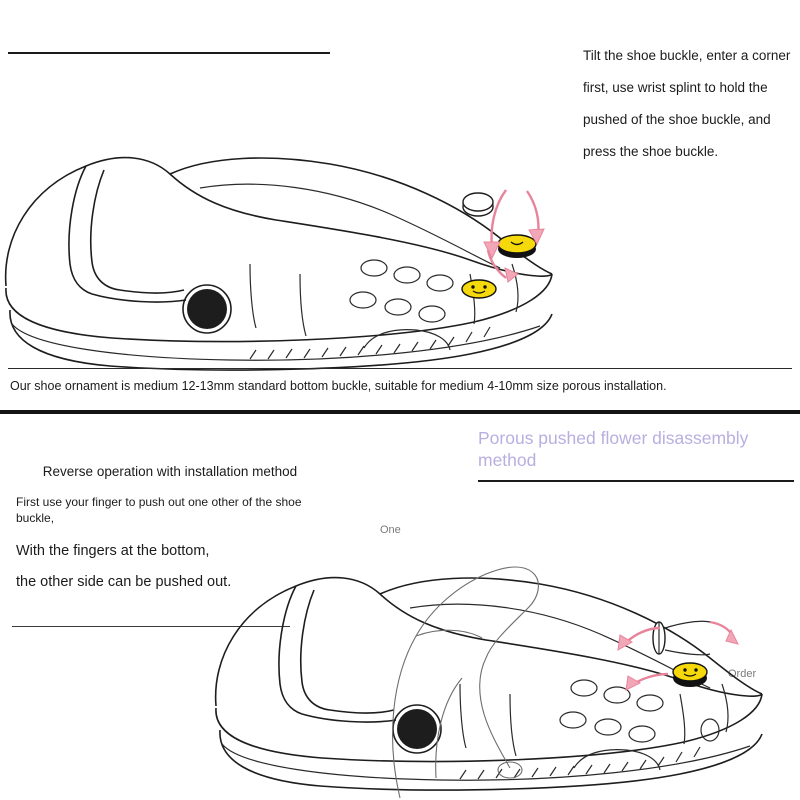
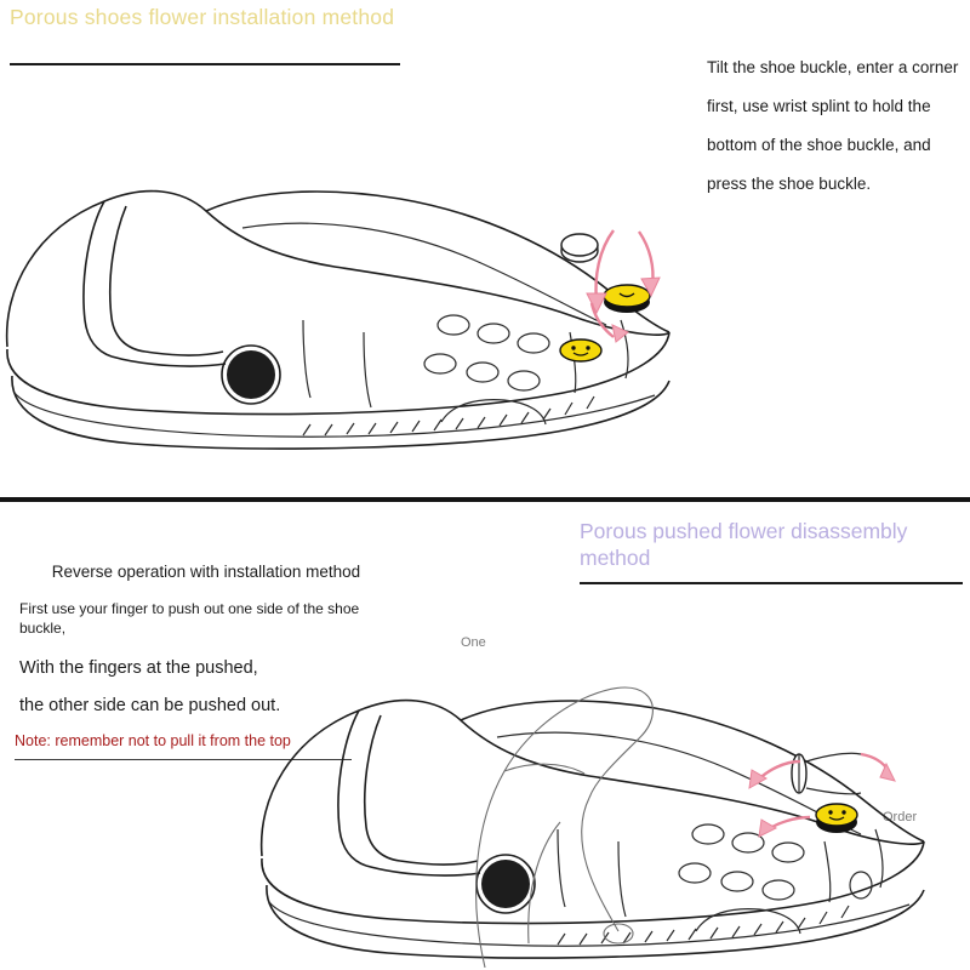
+ Porous shoes flower installation method
- Tilt the shoe buckle, enter a corner first, use wrist splint to hold the pushed of the shoe buckle, and press the shoe buckle.
+ Tilt the shoe buckle, enter a corner first, use wrist splint to hold the bottom of the shoe buckle, and press the shoe buckle.
- Our shoe ornament is medium 12-13mm standard bottom buckle, suitable for medium 4-10mm size porous installation.
  Porous pushed flower disassembly method
  Reverse operation with installation method
- First use your finger to push out one other of the shoe buckle,
+ First use your finger to push out one side of the shoe buckle,
- With the fingers at the bottom,
+ With the fingers at the pushed,
  the other side can be pushed out.
+ Note: remember not to pull it from the top
  One
  Order
